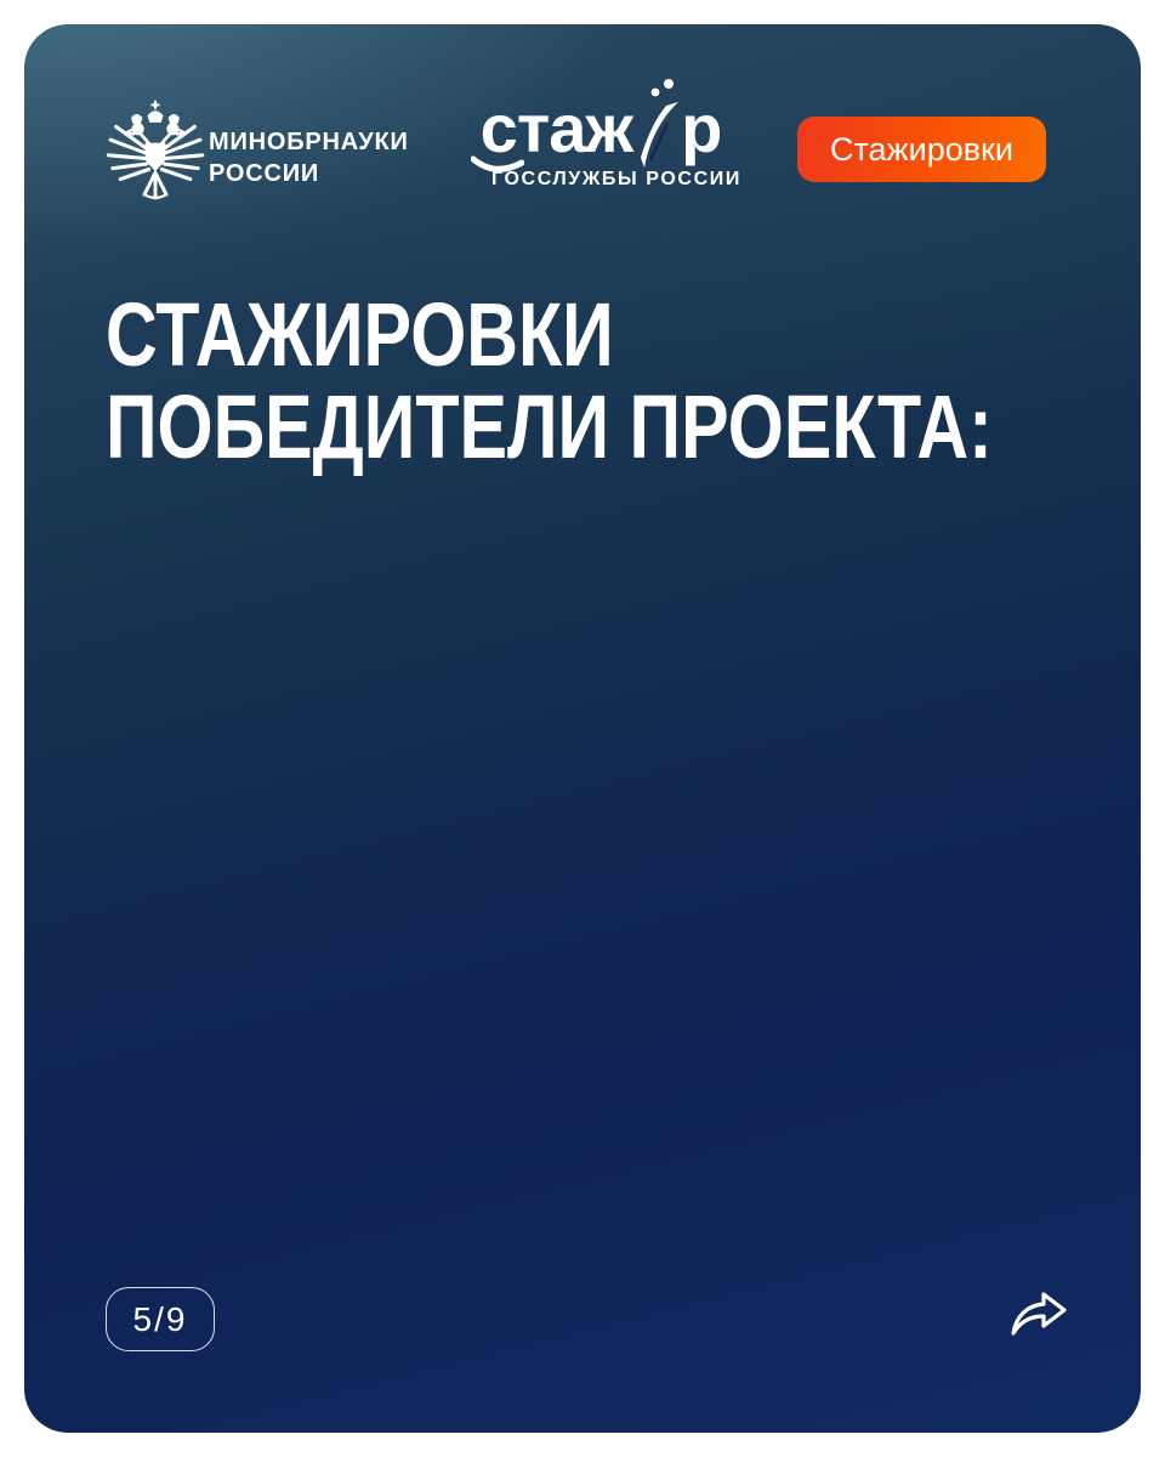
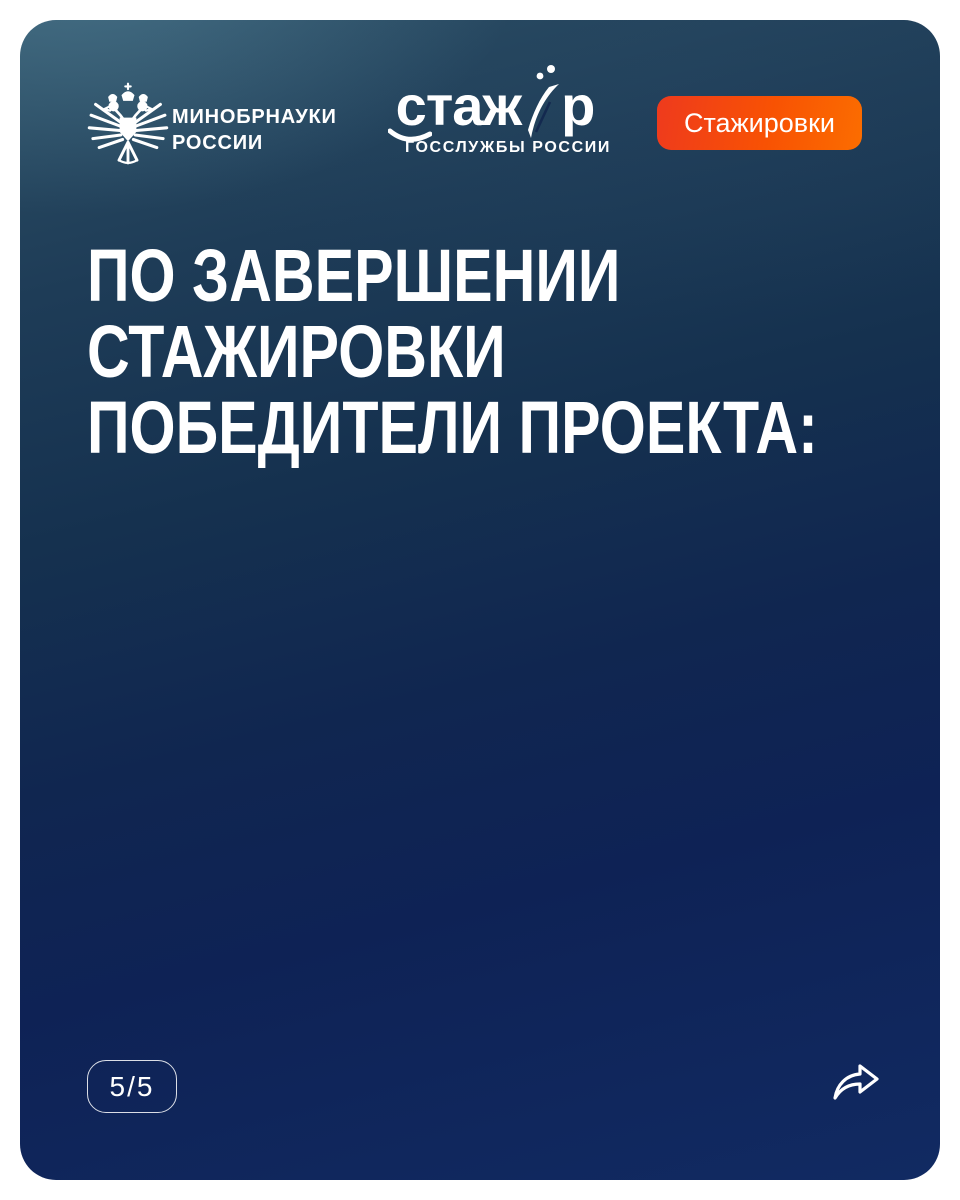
  МИНОБРНАУКИ
  РОССИИ
  стаж
  р
  ГОССЛУЖБЫ РОССИИ
  Стажировки
+ ПО ЗАВЕРШЕНИИ
  СТАЖИРОВКИ
  ПОБЕДИТЕЛИ ПРОЕКТА:
- 5/9
+ 5/5
